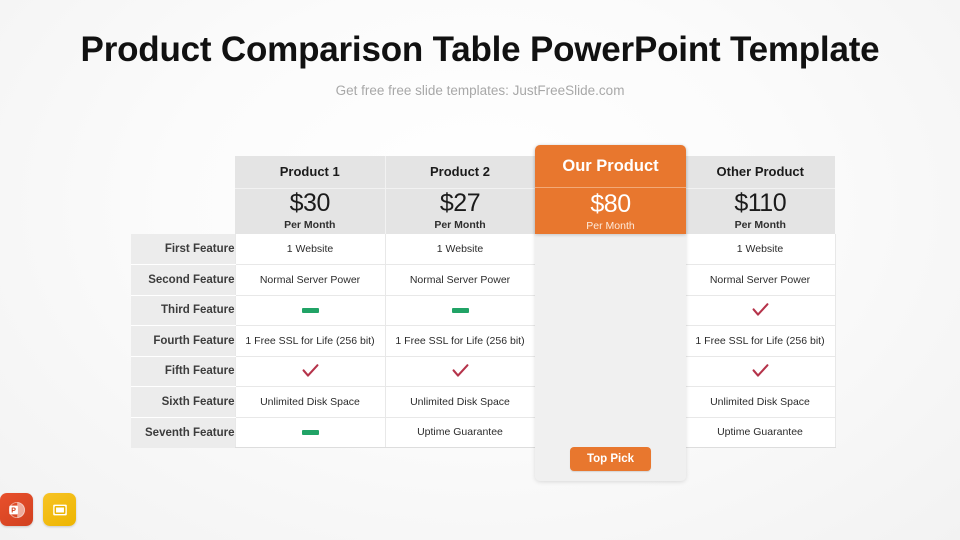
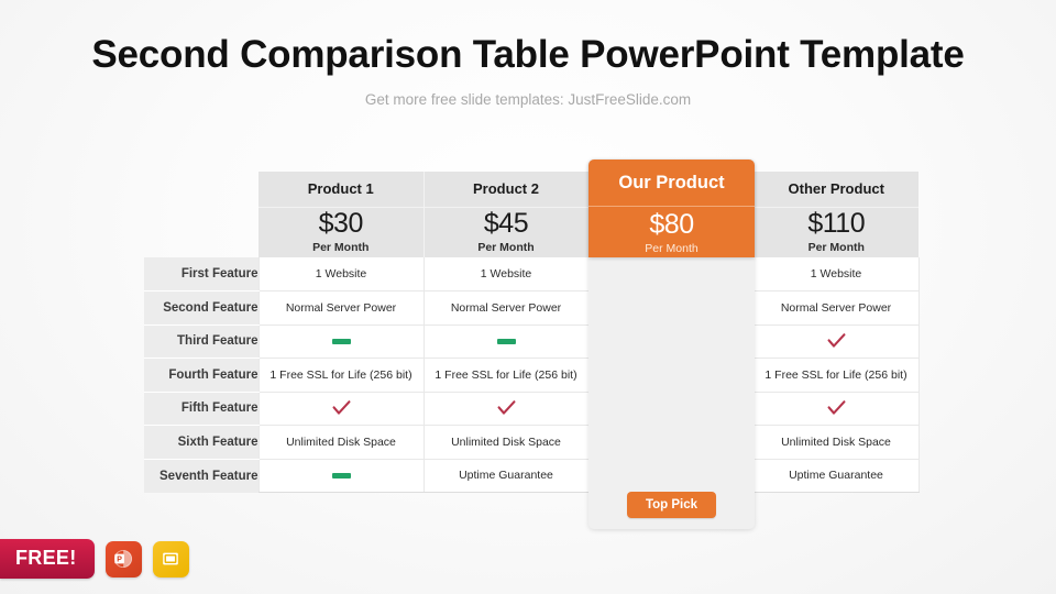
- Product Comparison Table PowerPoint Template
+ Second Comparison Table PowerPoint Template
- Get free free slide templates: JustFreeSlide.com
+ Get more free slide templates: JustFreeSlide.com
  	Product 1	Product 2		Other Product
- 	$30 Per Month	$27 Per Month		$110 Per Month
+ 	$30 Per Month	$45 Per Month		$110 Per Month
  First Feature	1 Website	1 Website		1 Website
  Second Feature	Normal Server Power	Normal Server Power		Normal Server Power
  Third Feature
  Fourth Feature	1 Free SSL for Life (256 bit)	1 Free SSL for Life (256 bit)		1 Free SSL for Life (256 bit)
  Fifth Feature
  Sixth Feature	Unlimited Disk Space	Unlimited Disk Space		Unlimited Disk Space
  Seventh Feature		Uptime Guarantee		Uptime Guarantee
  Our Product
  $80
  Per Month
  Top Pick
+ FREE!
